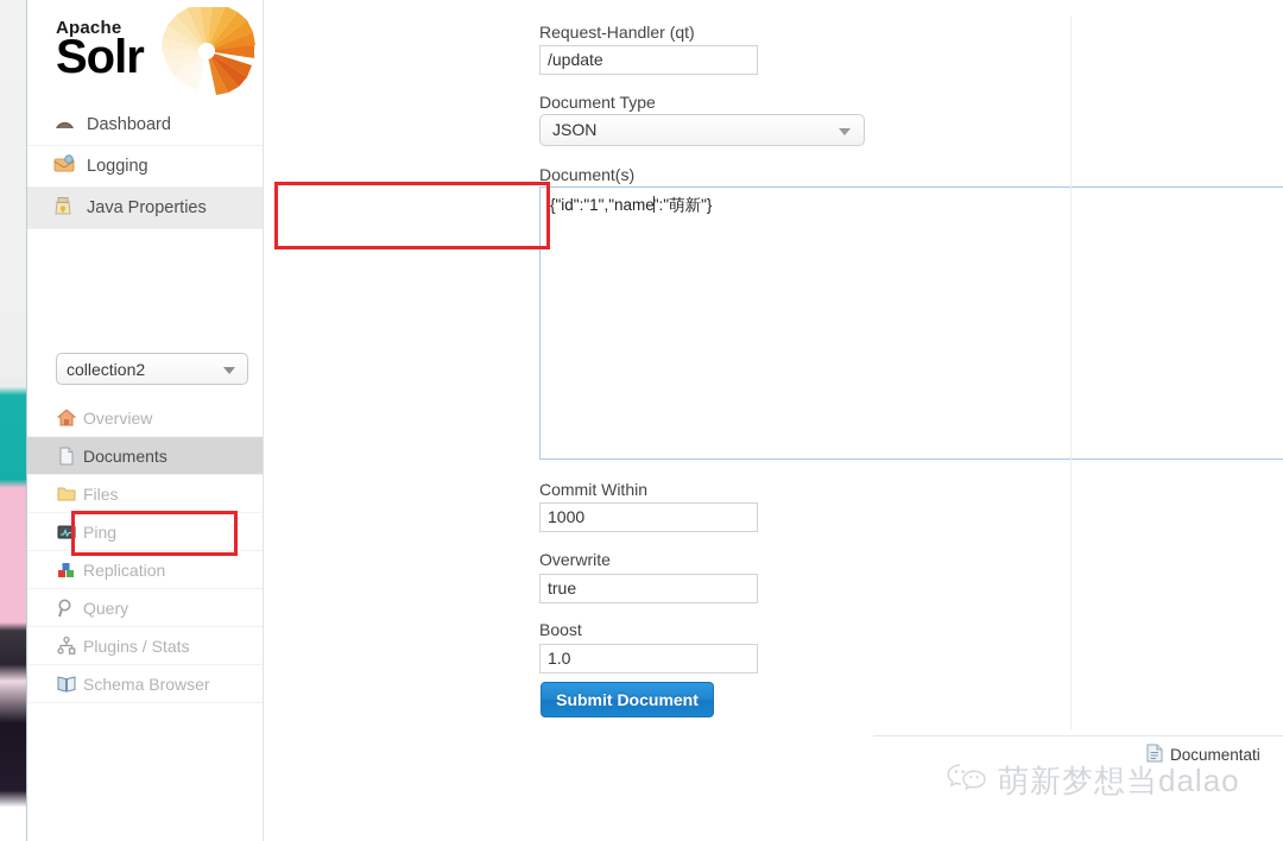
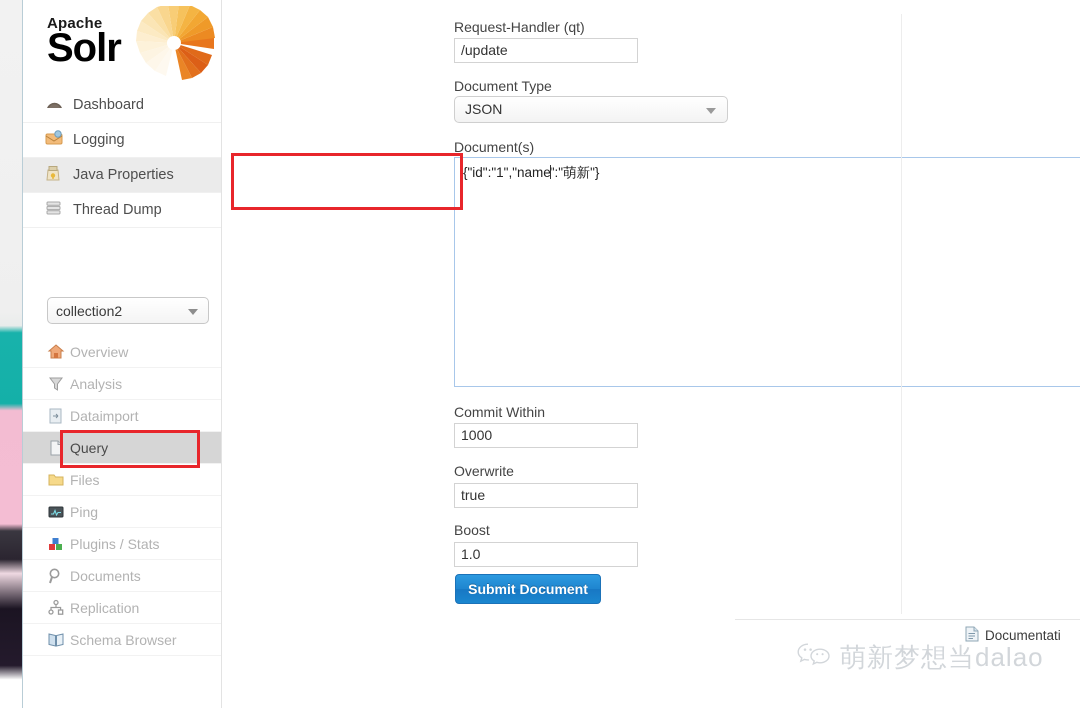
  Apache
  Solr
  Dashboard
  Logging
  Java Properties
+ Thread Dump
  collection2
  Overview
+ Analysis
+ Dataimport
- Documents
+ Query
  Files
  Ping
- Replication
+ Plugins / Stats
- Query
+ Documents
- Plugins / Stats
+ Replication
  Schema Browser
  Request-Handler (qt)
  /update
  Document Type
  JSON
  Document(s)
  {"id":"1","name":"萌新"}
  Commit Within
  1000
  Overwrite
  true
  Boost
  1.0
  Submit Document
  Documentati
  萌新梦想当dalao
